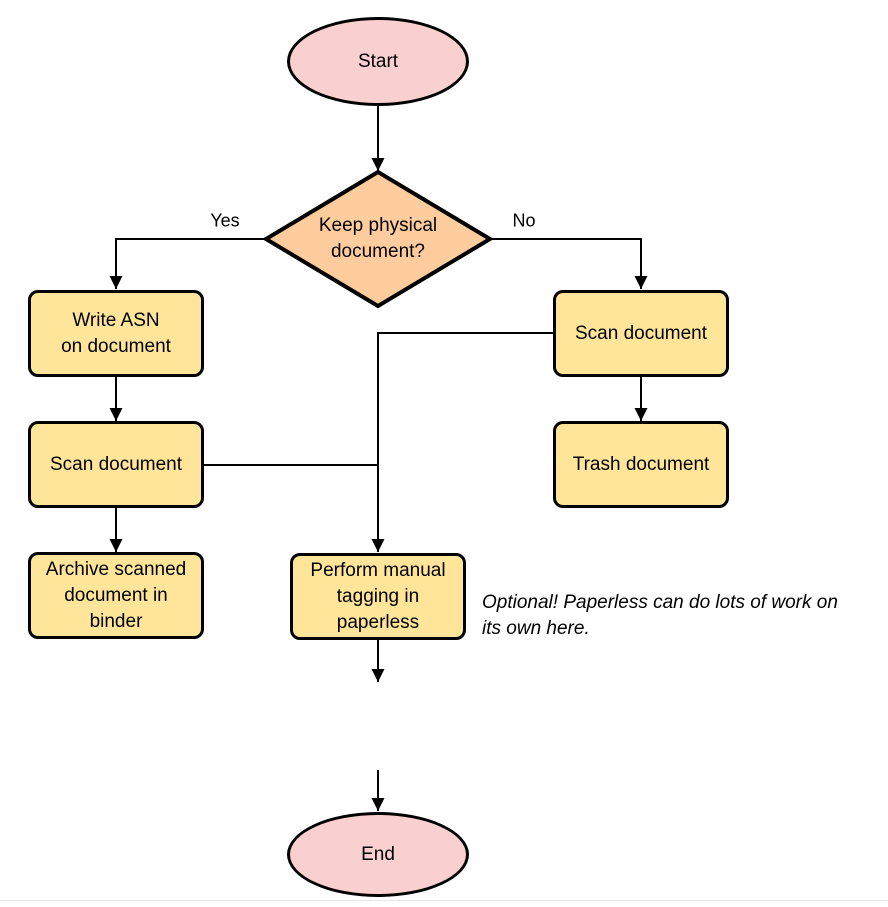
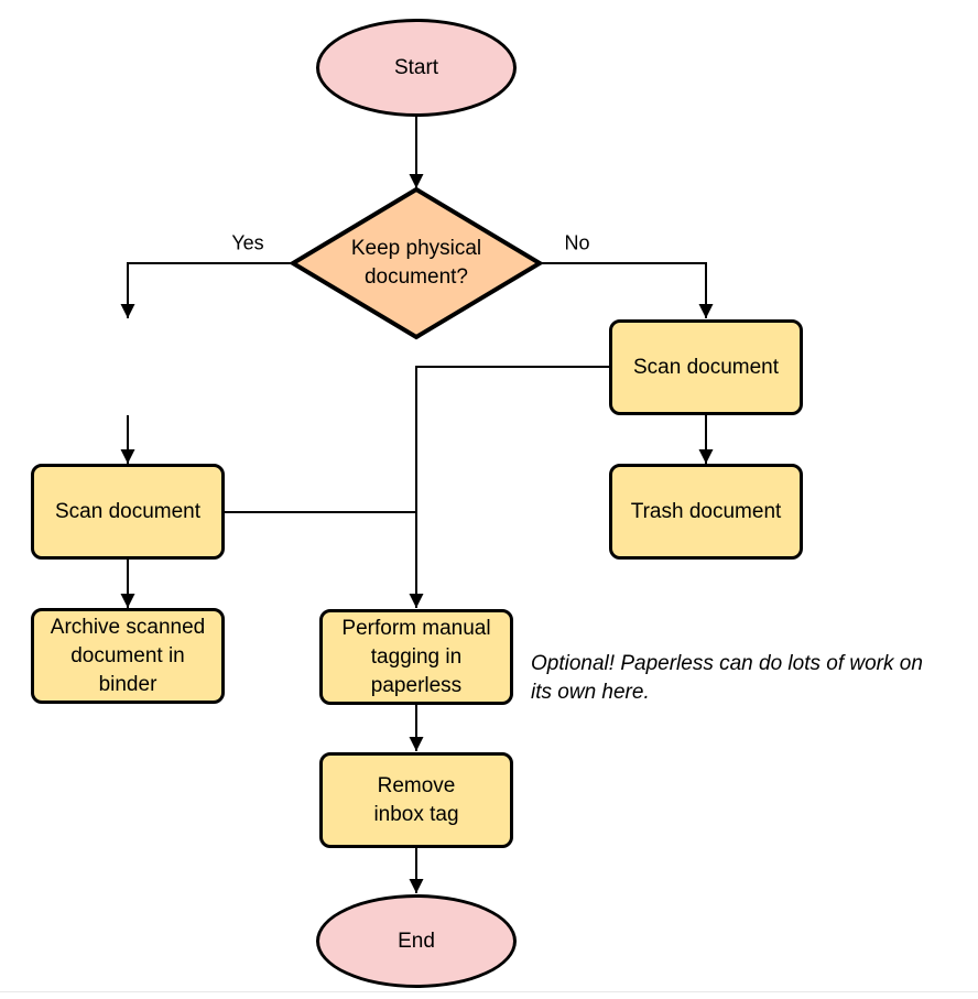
  Start
  Keep physical
  document?
  Yes
  No
- Write ASN
- on document
  Scan document
  Archive scanned
  document in
  binder
  Scan document
  Trash document
  Perform manual
  tagging in
  paperless
+ Remove
+ inbox tag
  End
  Optional! Paperless can do lots of work on
  its own here.
